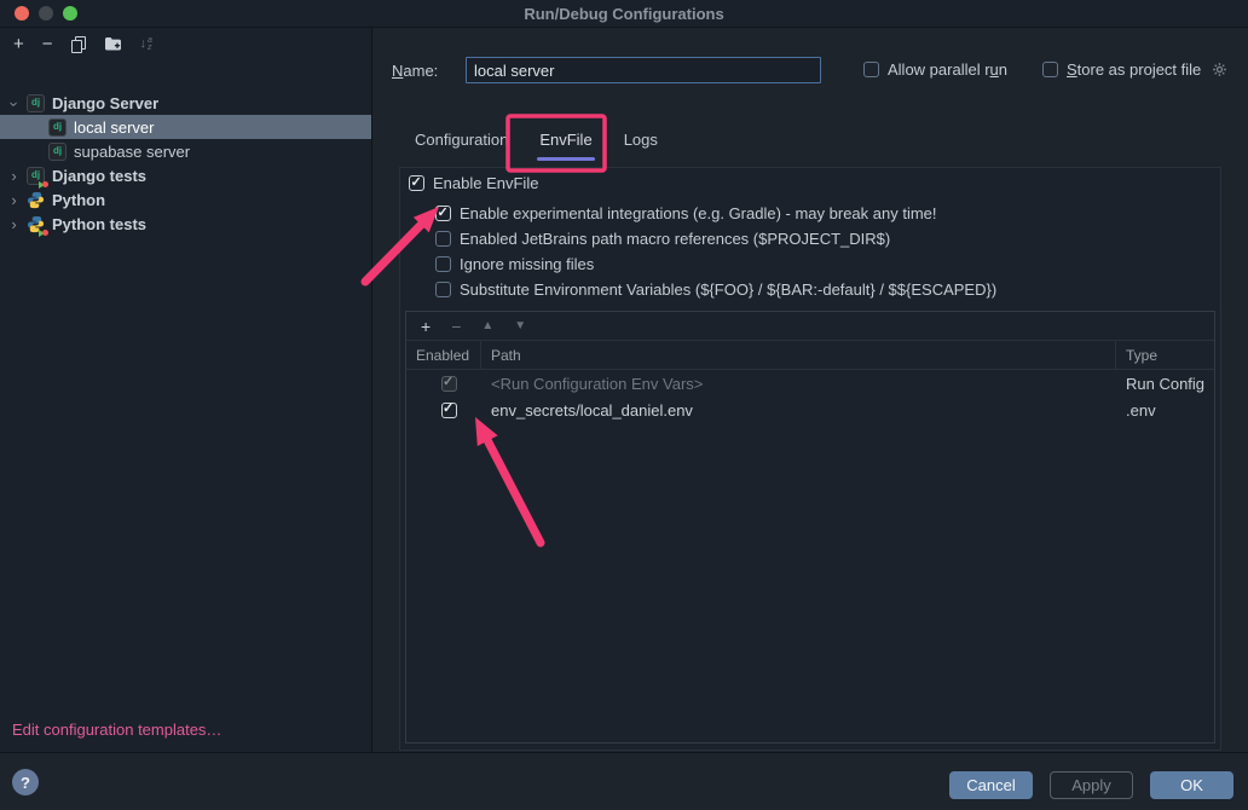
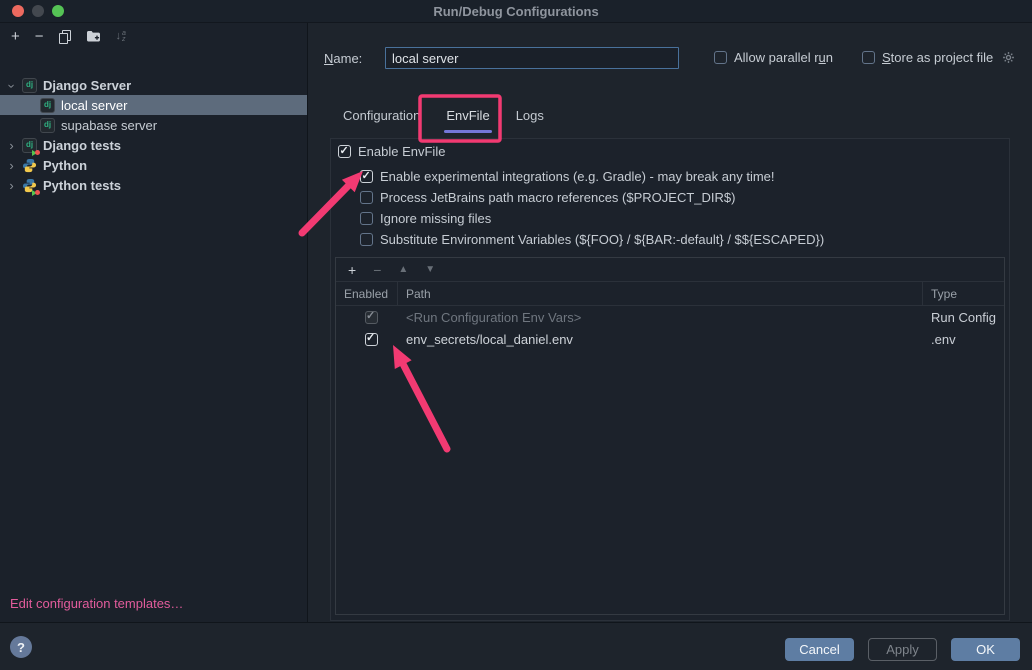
  Run/Debug Configurations
  +
  −
  ↓
  dj
  Django Server
  dj
  local server
  dj
  supabase server
  ›
  dj
  Django tests
  ›
  Python
  ›
  Python tests
  Edit configuration templates…
  Name:
  local server
  Allow parallel run
  Store as project file
  Configuration
  EnvFile
  Logs
  Enable EnvFile
  Enable experimental integrations (e.g. Gradle) - may break any time!
- Enabled JetBrains path macro references ($PROJECT_DIR$)
+ Process JetBrains path macro references ($PROJECT_DIR$)
  Ignore missing files
  Substitute Environment Variables (${FOO} / ${BAR:-default} / $${ESCAPED})
  +
  −
  ▲
  ▼
  Enabled
  Path
  Type
  <Run Configuration Env Vars>
  Run Config
  env_secrets/local_daniel.env
  .env
  ?
  Cancel
  Apply
  OK
